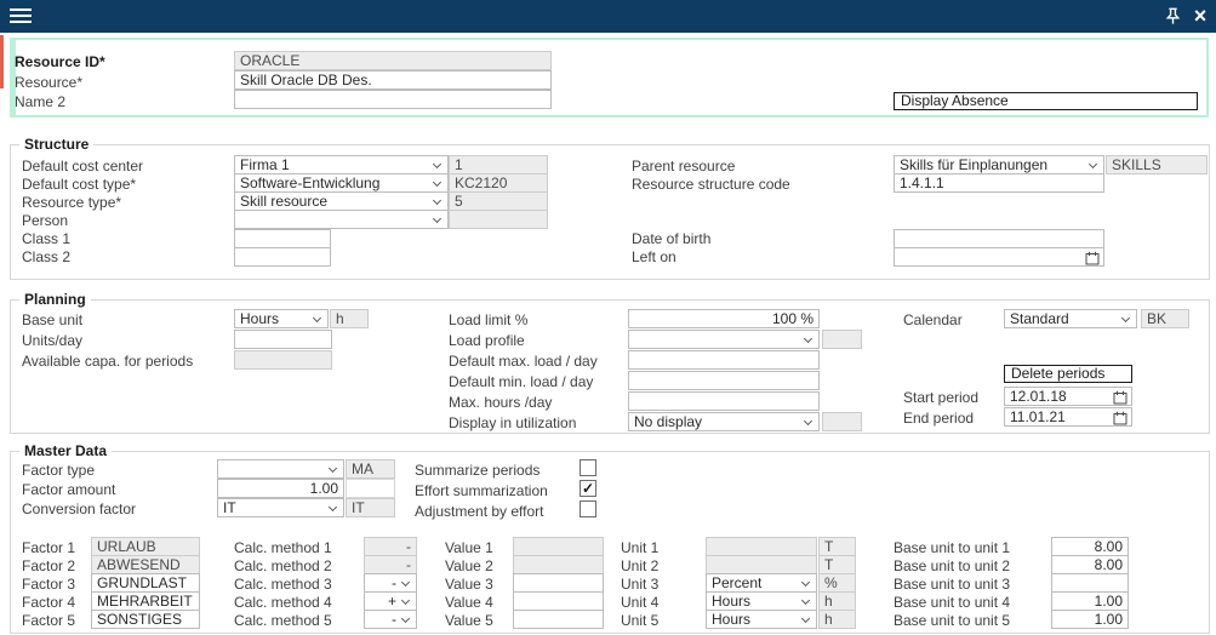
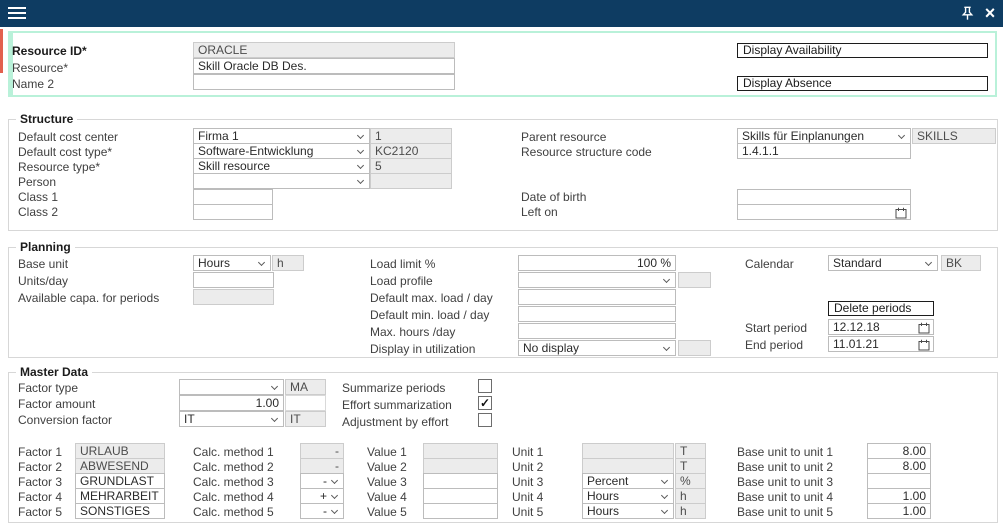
  ×
  Resource ID*
  Resource*
  Name 2
  ORACLE
  Skill Oracle DB Des.
+ Display Availability
  Display Absence
  Structure
  Default cost center
  Default cost type*
  Resource type*
  Person
  Class 1
  Class 2
  Firma 1
  1
  Software-Entwicklung
  KC2120
  Skill resource
  5
  Parent resource
  Resource structure code
  Date of birth
  Left on
  Skills für Einplanungen
  SKILLS
  1.4.1.1
  Planning
  Base unit
  Units/day
  Available capa. for periods
  Hours
  h
  Load limit %
  Load profile
  Default max. load / day
  Default min. load / day
  Max. hours /day
  Display in utilization
  100 %
  No display
  Calendar
  Standard
  BK
  Delete periods
  Start period
- 12.01.18
+ 12.12.18
  End period
  11.01.21
  Master Data
  Factor type
  Factor amount
  Conversion factor
  MA
  1.00
  IT
  IT
  Summarize periods
  Effort summarization
  Adjustment by effort
  ✓
  Factor 1
  URLAUB
  Calc. method 1
  -
  Value 1
  Unit 1
  T
  Base unit to unit 1
  8.00
  Factor 2
  ABWESEND
  Calc. method 2
  -
  Value 2
  Unit 2
  T
  Base unit to unit 2
  8.00
  Factor 3
  GRUNDLAST
  Calc. method 3
  -
  Value 3
  Unit 3
  Percent
  %
  Base unit to unit 3
  Factor 4
  MEHRARBEIT
  Calc. method 4
  +
  Value 4
  Unit 4
  Hours
  h
  Base unit to unit 4
  1.00
  Factor 5
  SONSTIGES
  Calc. method 5
  -
  Value 5
  Unit 5
  Hours
  h
  Base unit to unit 5
  1.00
